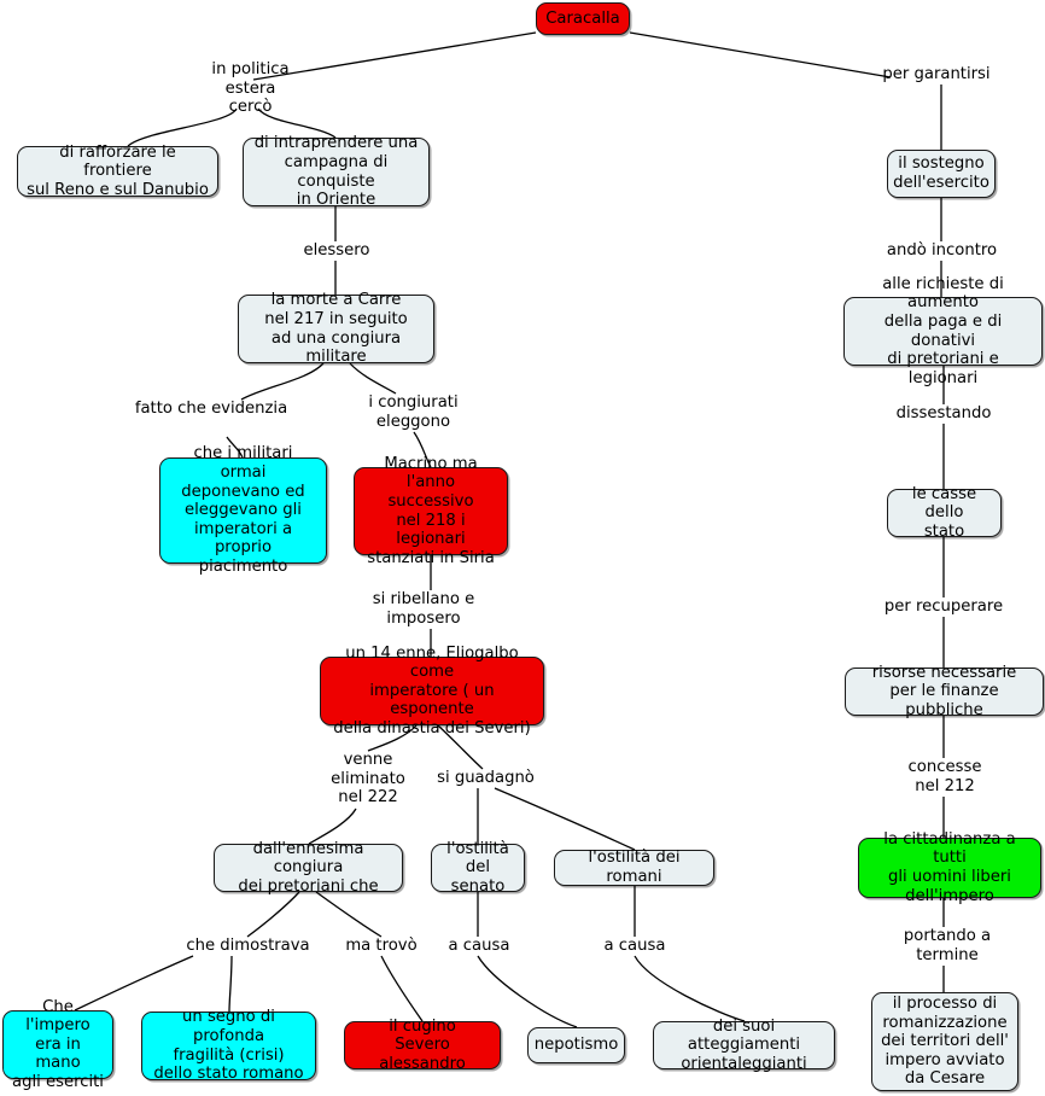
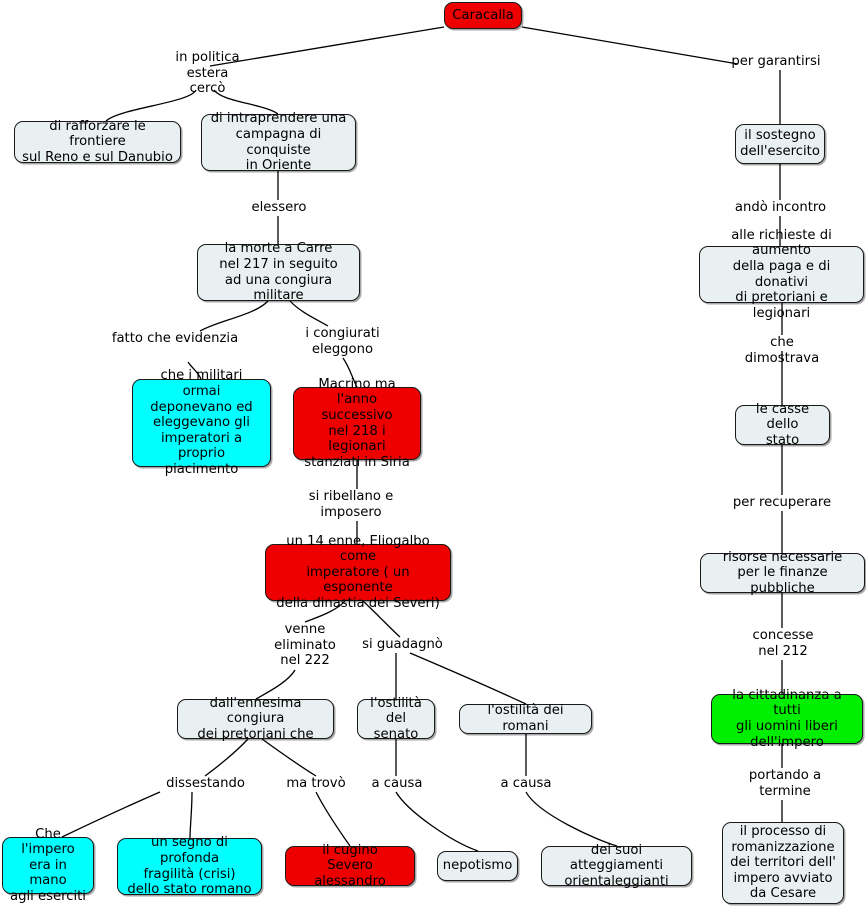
  Caracalla
  di rafforzare le frontiere
  sul Reno e sul Danubio
  di intraprendere una
  campagna di conquiste
  in Oriente
  la morte a Carre
  nel 217 in seguito
  ad una congiura militare
  che i militari ormai
  deponevano ed
  eleggevano gli
  imperatori a proprio
  piacimento
  Macrino ma
  l'anno successivo
  nel 218 i legionari
  stanziati in Siria
  un 14 enne, Eliogalbo come
  imperatore ( un esponente
  della dinastia dei Severi)
  dall'ennesima congiura
  dei pretoriani che
  l'ostilità
  del senato
  l'ostilità dei romani
  Che l'impero
  era in mano
  agli eserciti
  un segno di profonda
  fragilità (crisi)
  dello stato romano
  il cugino
  Severo alessandro
  nepotismo
  dei suoi atteggiamenti
  orientaleggianti
  il sostegno
  dell'esercito
  alle richieste di aumento
  della paga e di donativi
  di pretoriani e legionari
  le casse dello
  stato
  risorse necessarie
  per le finanze pubbliche
  la cittadinanza a tutti
  gli uomini liberi
  dell'impero
  il processo di
  romanizzazione
  dei territori dell'
  impero avviato
  da Cesare
  in politica
  estera
  cercò
  per garantirsi
  elessero
  fatto che evidenzia
  i congiurati
  eleggono
  si ribellano e
  imposero
  venne
  eliminato
  nel 222
  si guadagnò
- che dimostrava
+ dissestando
  ma trovò
  a causa
  a causa
  andò incontro
- dissestando
+ che dimostrava
  per recuperare
  concesse
  nel 212
  portando a
  termine
